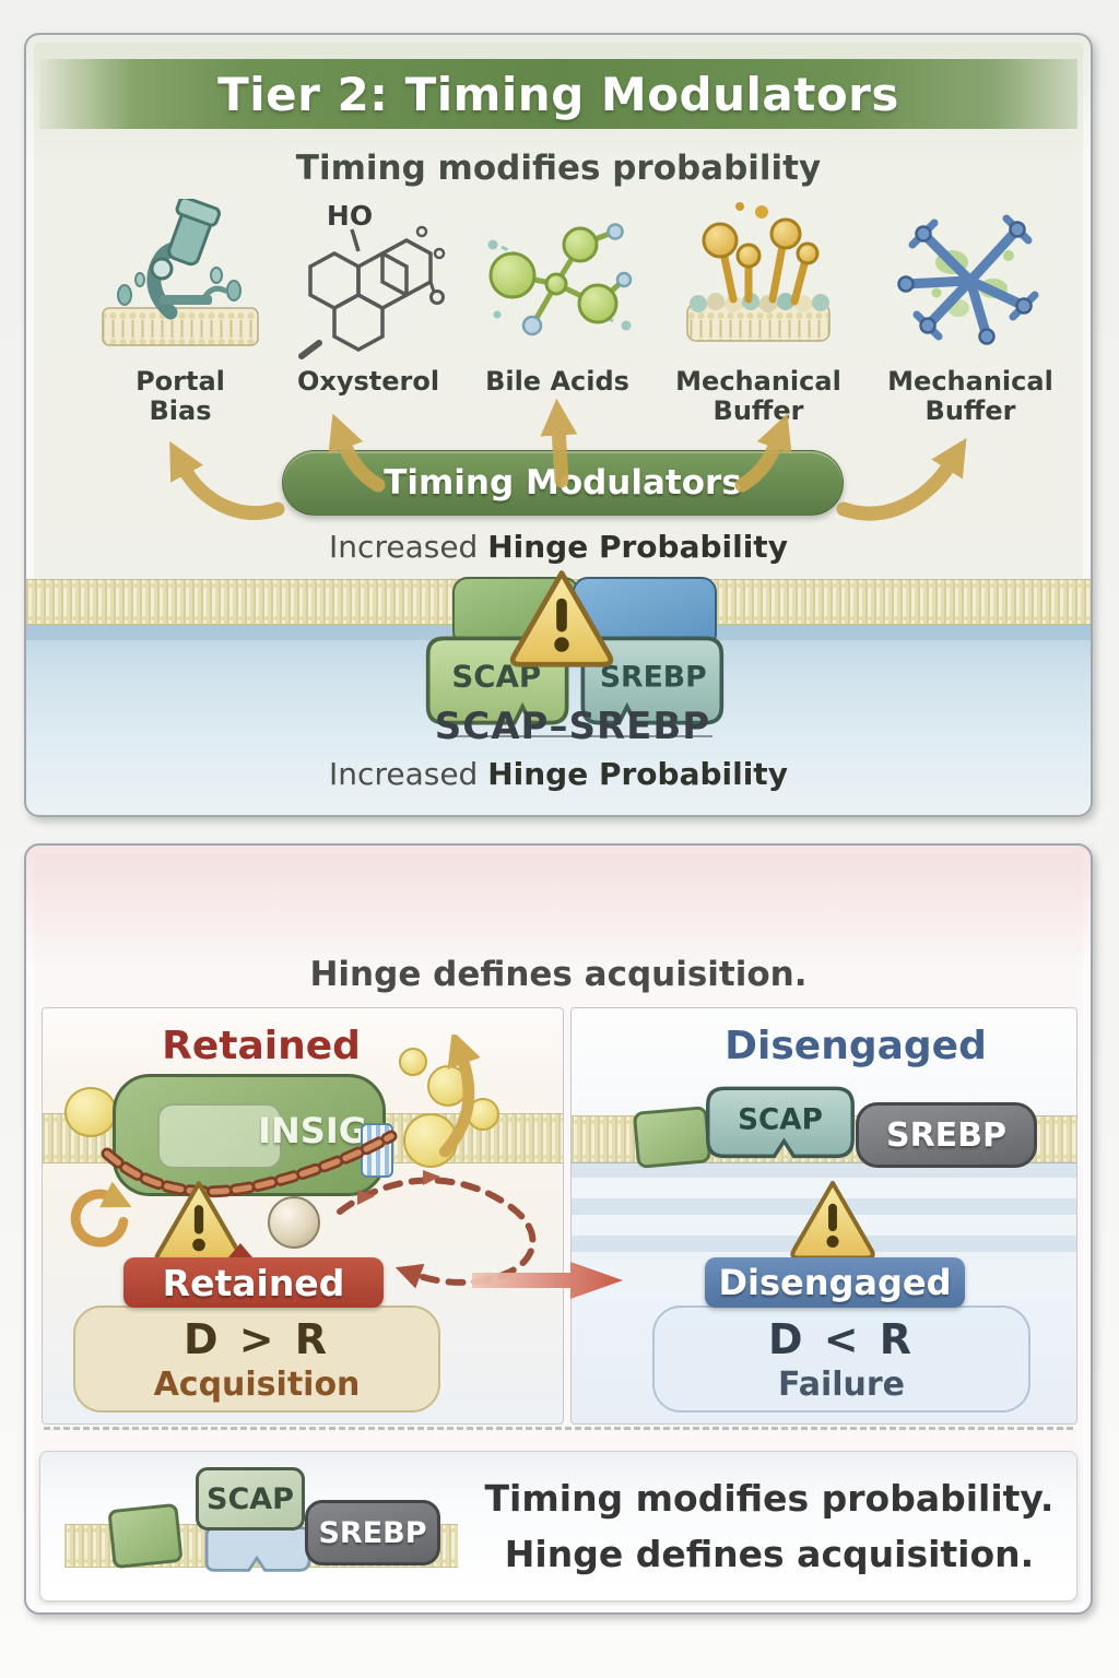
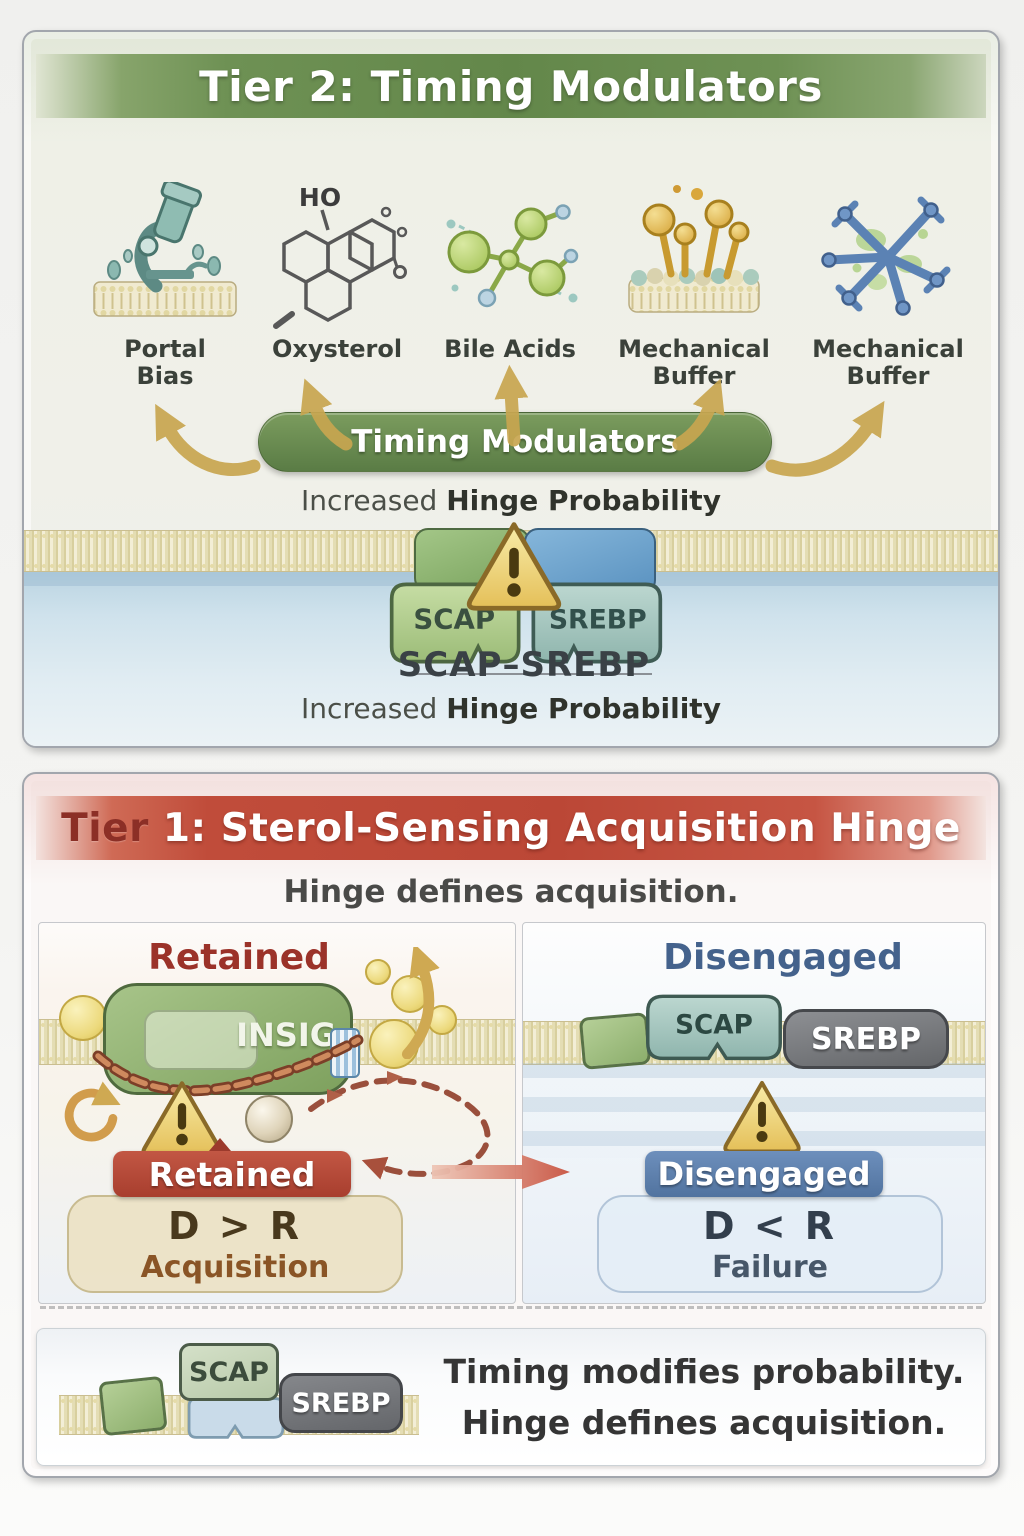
  Tier 2: Timing Modulators
- Timing modifies probability
  Portal Bias
  HO
  Oxysterol
  Bile Acids
  Mechanical Buffer
  Mechanical Buffer
  Timing Modulators
  Increased Hinge Probability
  SCAP
  SREBP
  SCAP–SREBP
  Increased Hinge Probability
+ Tier 1: Sterol-Sensing Acquisition Hinge
  Hinge defines acquisition.
  Retained
  INSIG
  Retained
  D > R
  Acquisition
  Disengaged
  SCAP
  SREBP
  Disengaged
  D < R
  Failure
  SCAP
  SREBP
  Timing modifies probability.
  Hinge defines acquisition.
